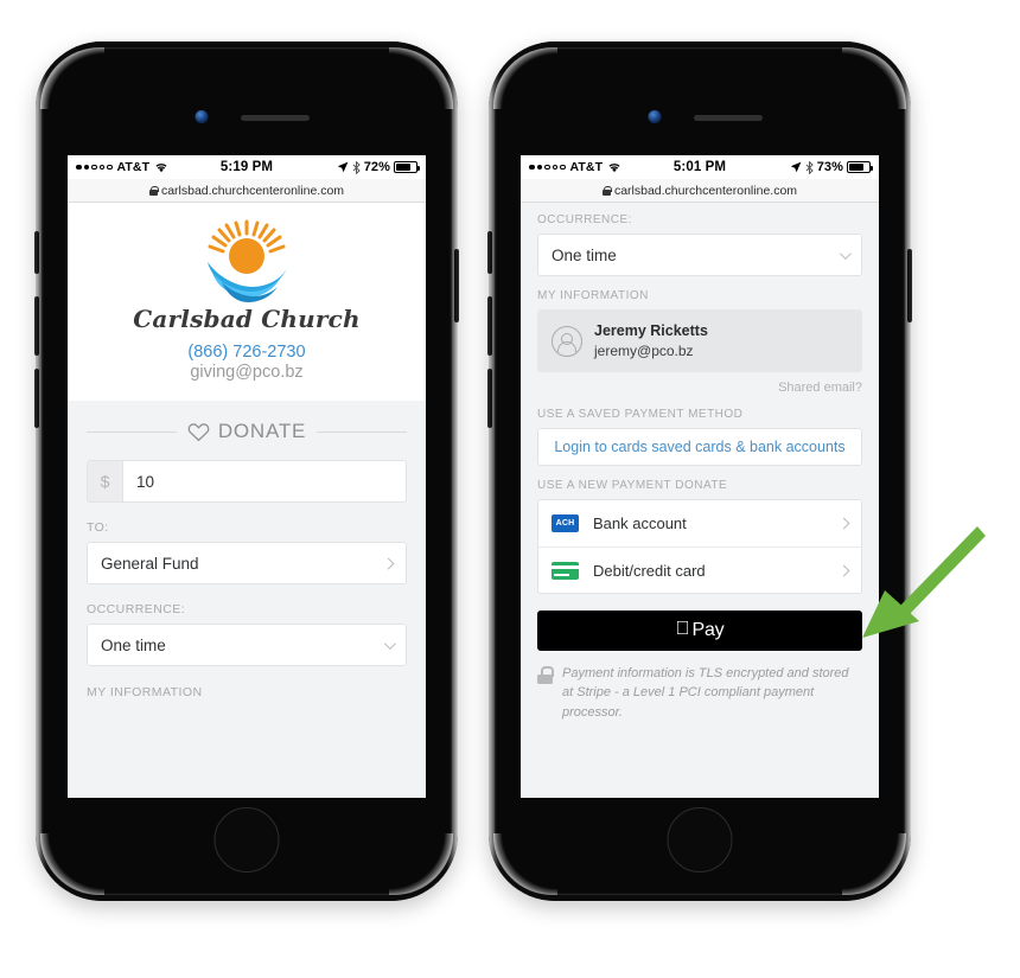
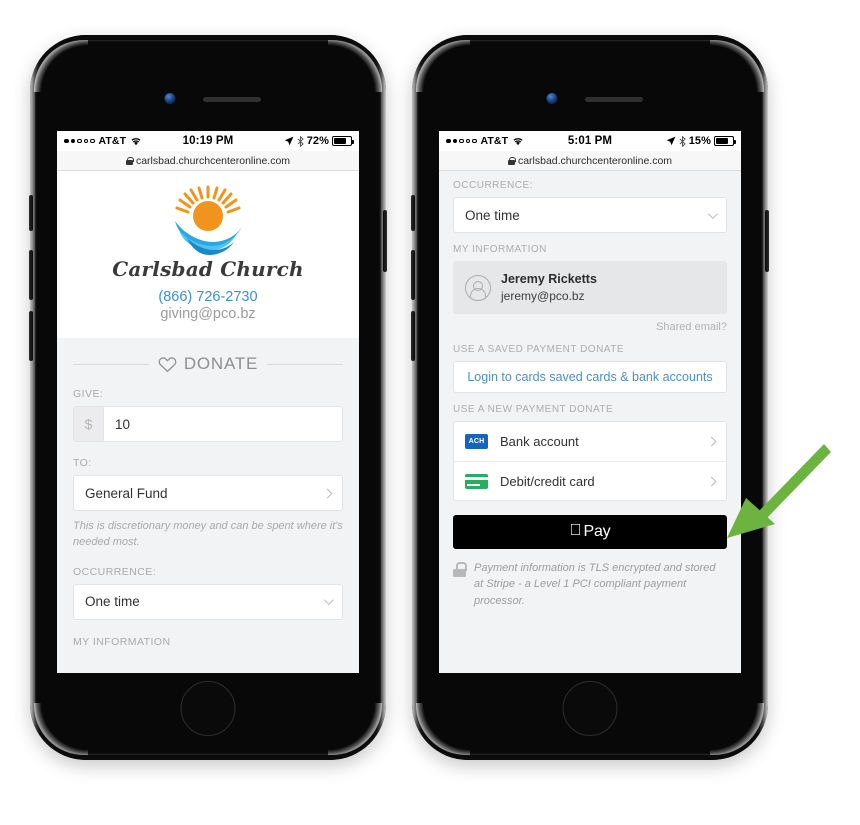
  AT&T
- 5:19 PM
+ 10:19 PM
  72%
  carlsbad.churchcenteronline.com
  Carlsbad Church
  (866) 726-2730
  giving@pco.bz
  DONATE
+ GIVE:
  $
  10
  TO:
  General Fund
+ This is discretionary money and can be spent where it's needed most.
  OCCURRENCE:
  One time
  MY INFORMATION
  AT&T
  5:01 PM
- 73%
+ 15%
  carlsbad.churchcenteronline.com
  OCCURRENCE:
  One time
  MY INFORMATION
  Jeremy Ricketts
  jeremy@pco.bz
  Shared email?
- USE A SAVED PAYMENT METHOD
+ USE A SAVED PAYMENT DONATE
  Login to cards saved cards & bank accounts
  USE A NEW PAYMENT DONATE
  Bank account
  Debit/credit card
  
  Pay
  Payment information is TLS encrypted and stored at Stripe - a Level 1 PCI compliant payment processor.
